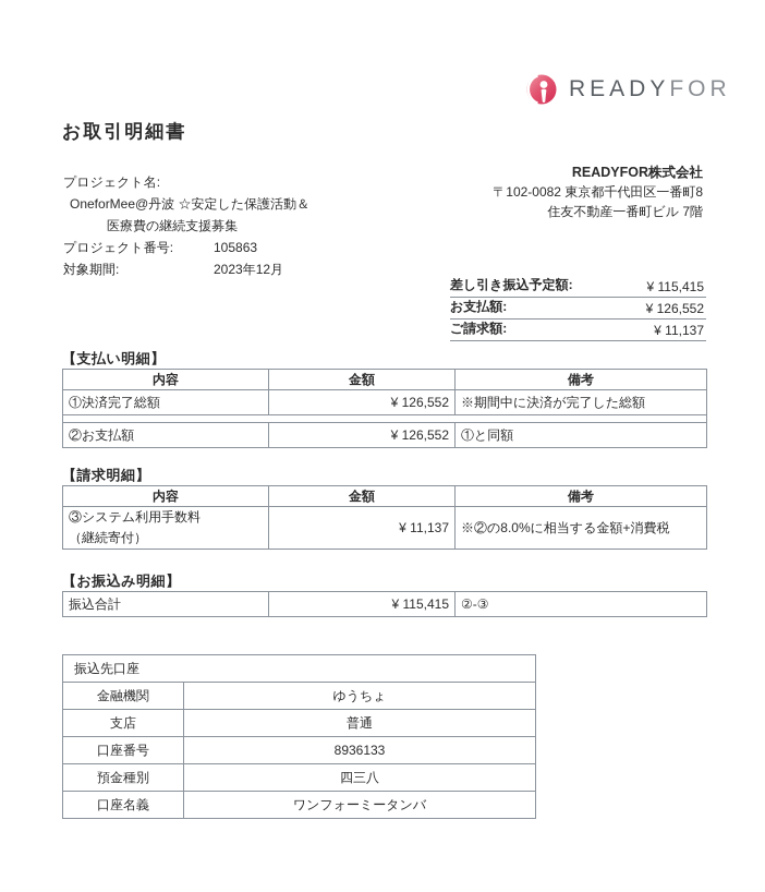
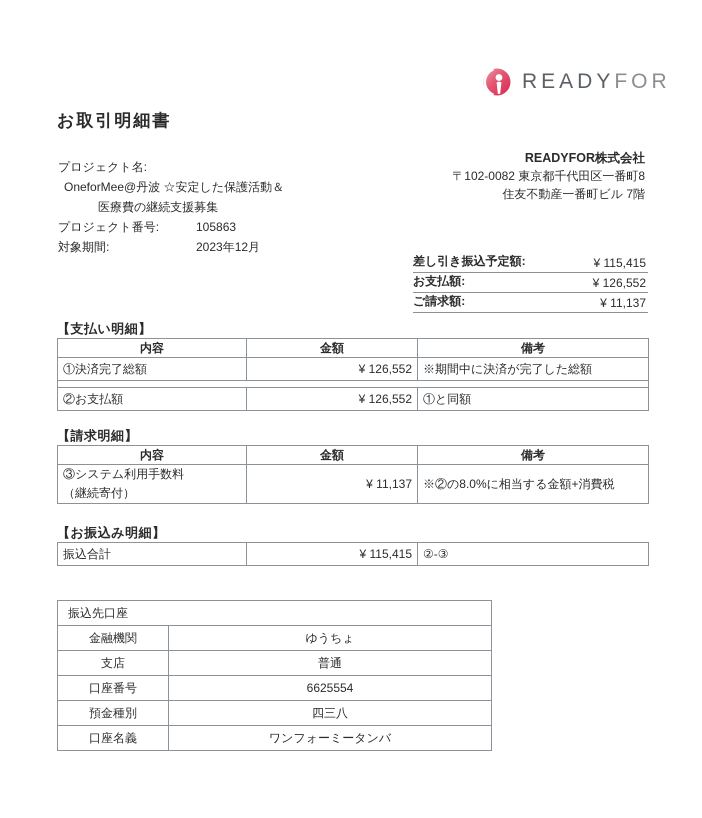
  READYFOR
  お取引明細書
  プロジェクト名:
  OneforMee@丹波 ☆安定した保護活動＆
  医療費の継続支援募集
  プロジェクト番号:
  105863
  対象期間:
  2023年12月
  READYFOR株式会社
  〒102-0082 東京都千代田区一番町8
  住友不動産一番町ビル 7階
  差し引き振込予定額:
  ¥ 115,415
  お支払額:
  ¥ 126,552
  ご請求額:
  ¥ 11,137
  【支払い明細】
  内容	金額	備考
  ①決済完了総額	¥ 126,552	※期間中に決済が完了した総額
  ②お支払額	¥ 126,552	①と同額
  【請求明細】
  内容	金額	備考
  ③システム利用手数料 （継続寄付）	¥ 11,137	※②の8.0%に相当する金額+消費税
  【お振込み明細】
  振込合計	¥ 115,415	②-③
  振込先口座
  金融機関	ゆうちょ
  支店	普通
- 口座番号	8936133
+ 口座番号	6625554
  預金種別	四三八
  口座名義	ワンフォーミータンバ
